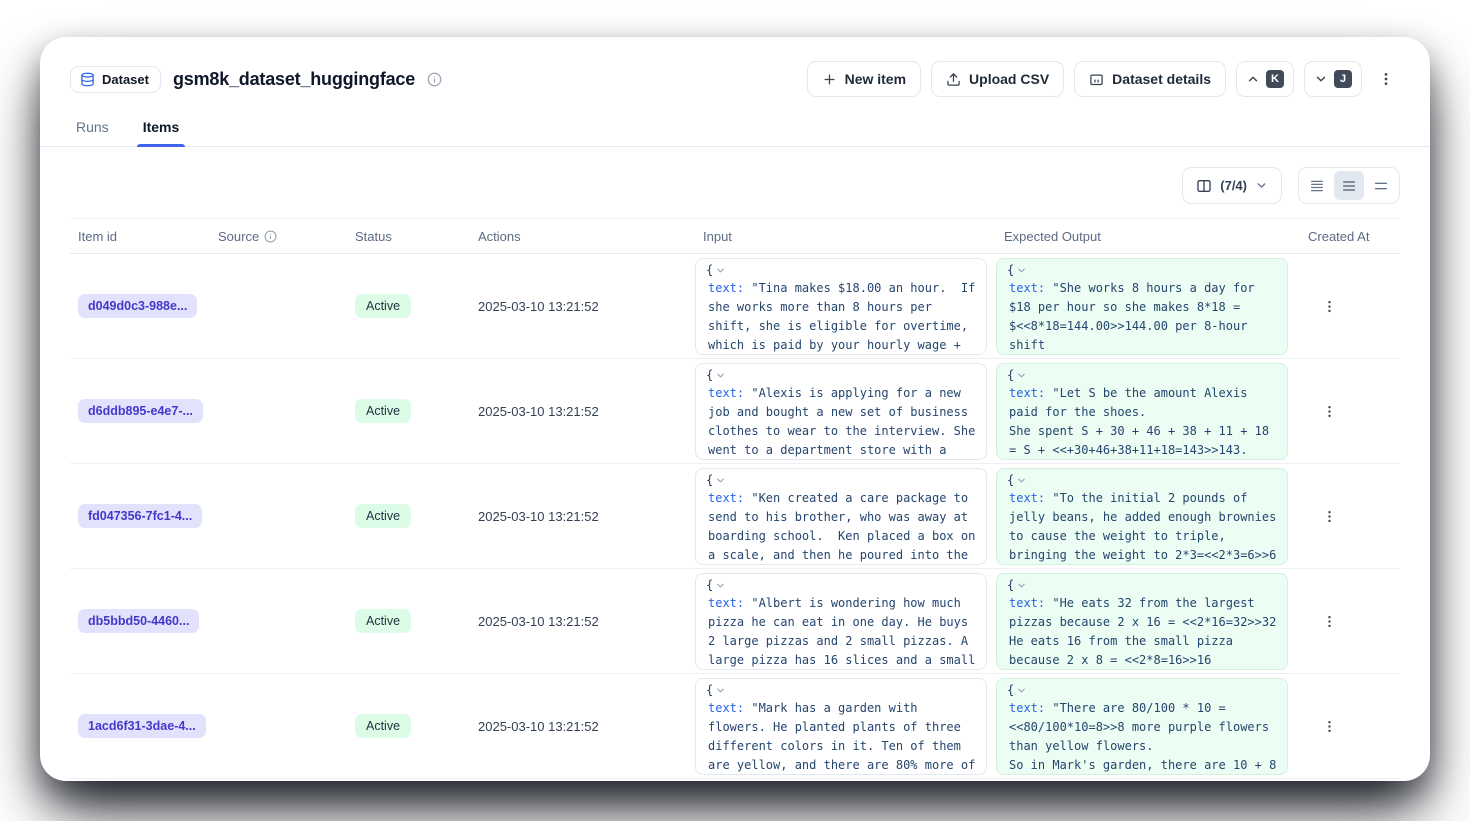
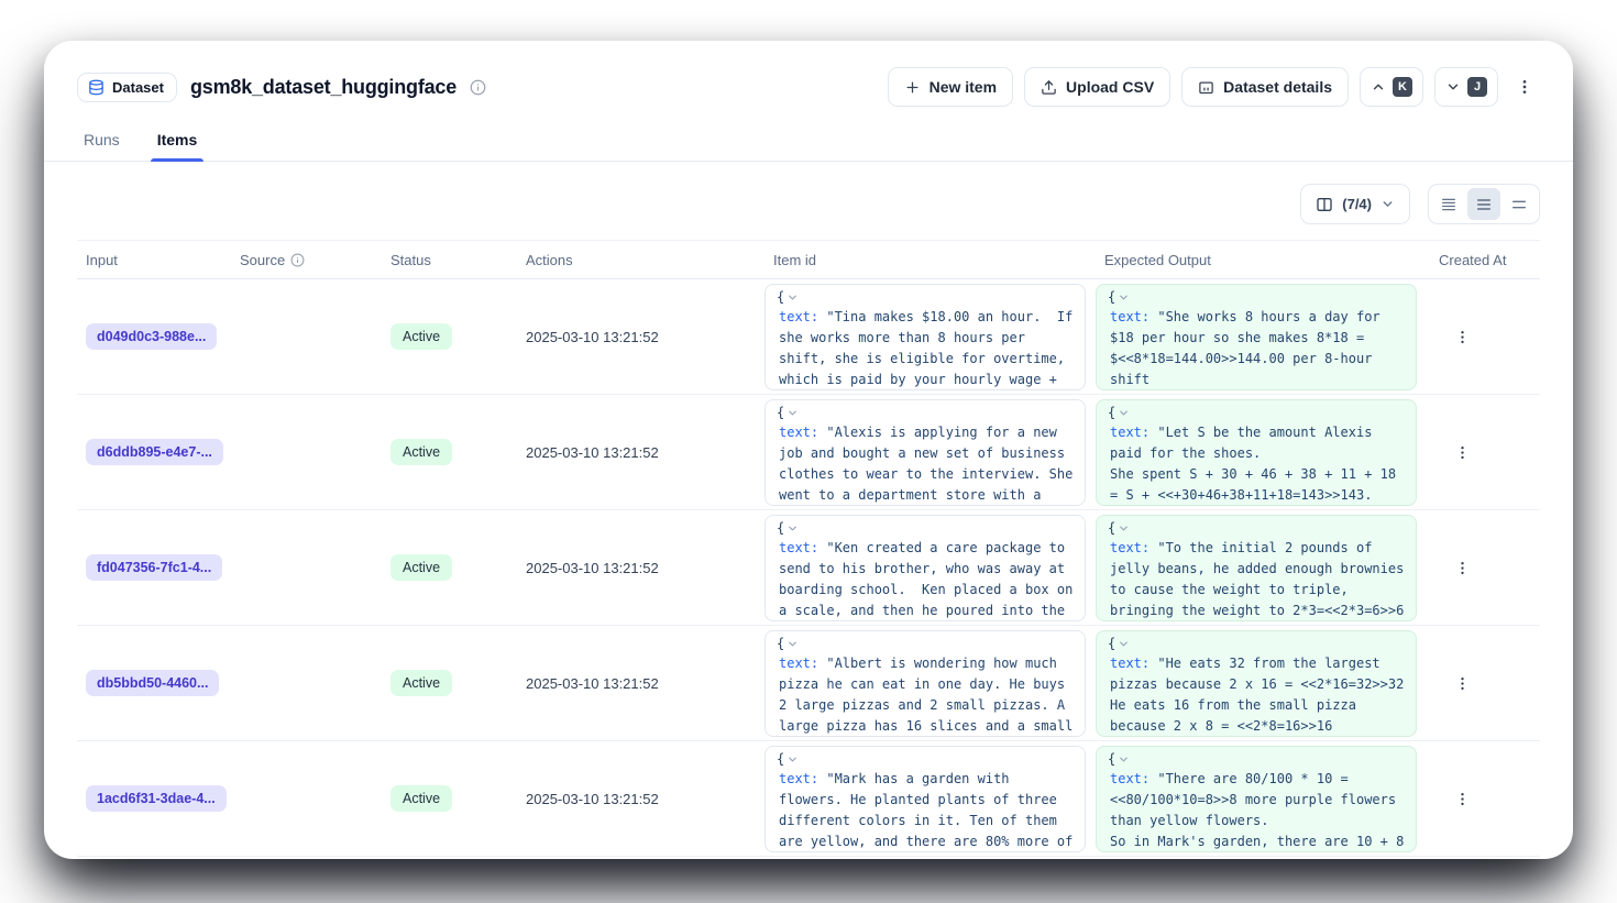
  Dataset
  gsm8k_dataset_huggingface
  New item
  Upload CSV
  Dataset details
  K
  J
  Runs
  Items
  (7/4)
- Item id
+ Input
  Source
  Status
  Actions
- Input
+ Item id
  Expected Output
  Created At
  d049d0c3-988e...
  Active
  2025-03-10 13:21:52
  {
  text: "Tina makes $18.00 an hour. If she works more than 8 hours per shift, she is eligible for overtime, which is paid by your hourly wage +
  {
  text: "She works 8 hours a day for $18 per hour so she makes 8*18 = $<<8*18=144.00>>144.00 per 8-hour shift
  d6ddb895-e4e7-...
  Active
  2025-03-10 13:21:52
  {
  text: "Alexis is applying for a new job and bought a new set of business clothes to wear to the interview. She went to a department store with a
  {
  text: "Let S be the amount Alexis paid for the shoes.
  She spent S + 30 + 46 + 38 + 11 + 18 = S + <<+30+46+38+11+18=143>>143.
  fd047356-7fc1-4...
  Active
  2025-03-10 13:21:52
  {
  text: "Ken created a care package to send to his brother, who was away at boarding school. Ken placed a box on a scale, and then he poured into the
  {
  text: "To the initial 2 pounds of jelly beans, he added enough brownies to cause the weight to triple, bringing the weight to 2*3=<<2*3=6>>6
  db5bbd50-4460...
  Active
  2025-03-10 13:21:52
  {
  text: "Albert is wondering how much pizza he can eat in one day. He buys 2 large pizzas and 2 small pizzas. A large pizza has 16 slices and a small
  {
  text: "He eats 32 from the largest pizzas because 2 x 16 = <<2*16=32>>32
  He eats 16 from the small pizza because 2 x 8 = <<2*8=16>>16
  1acd6f31-3dae-4...
  Active
  2025-03-10 13:21:52
  {
  text: "Mark has a garden with flowers. He planted plants of three different colors in it. Ten of them are yellow, and there are 80% more of
  {
  text: "There are 80/100 * 10 = <<80/100*10=8>>8 more purple flowers than yellow flowers.
